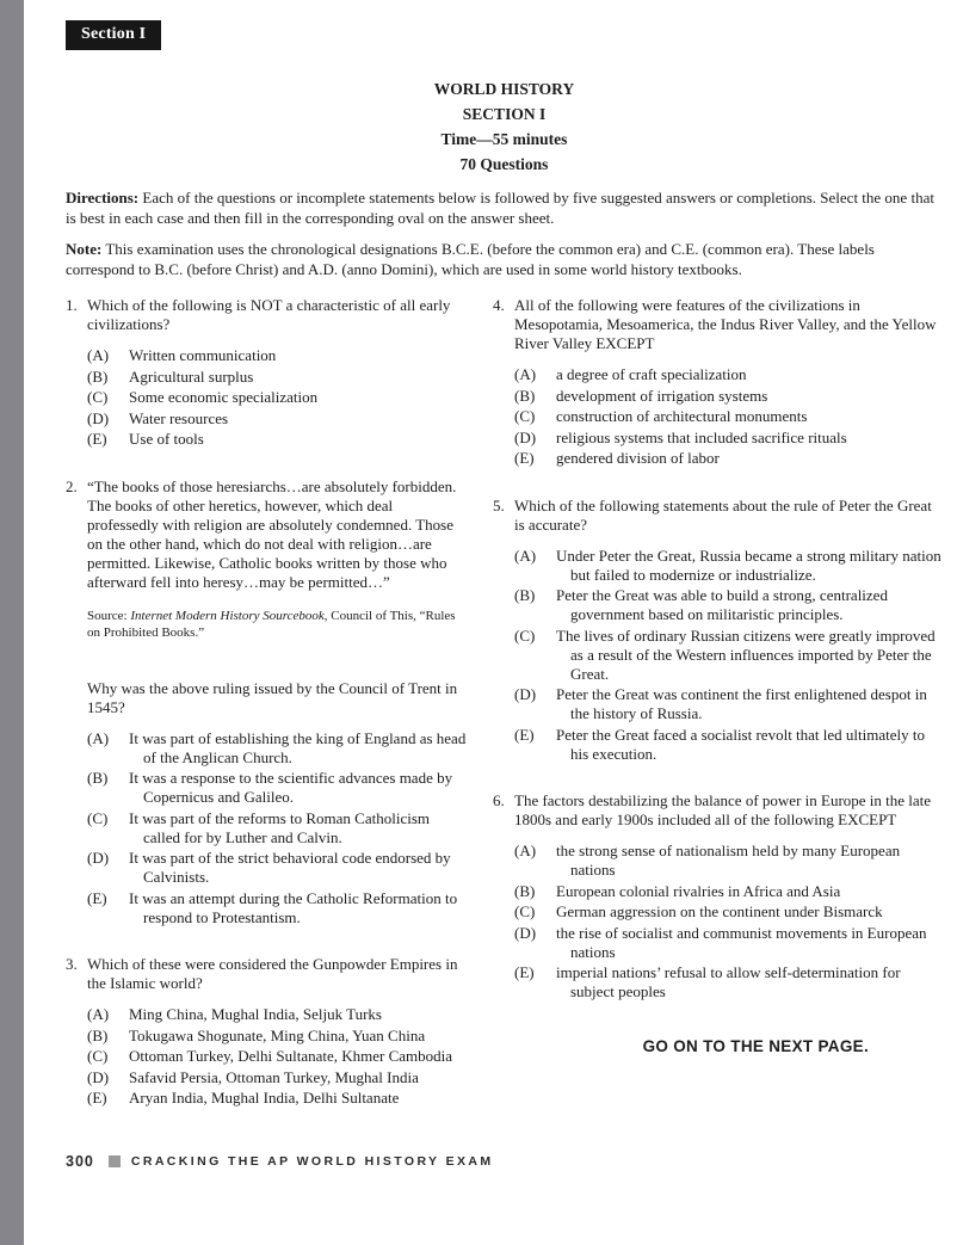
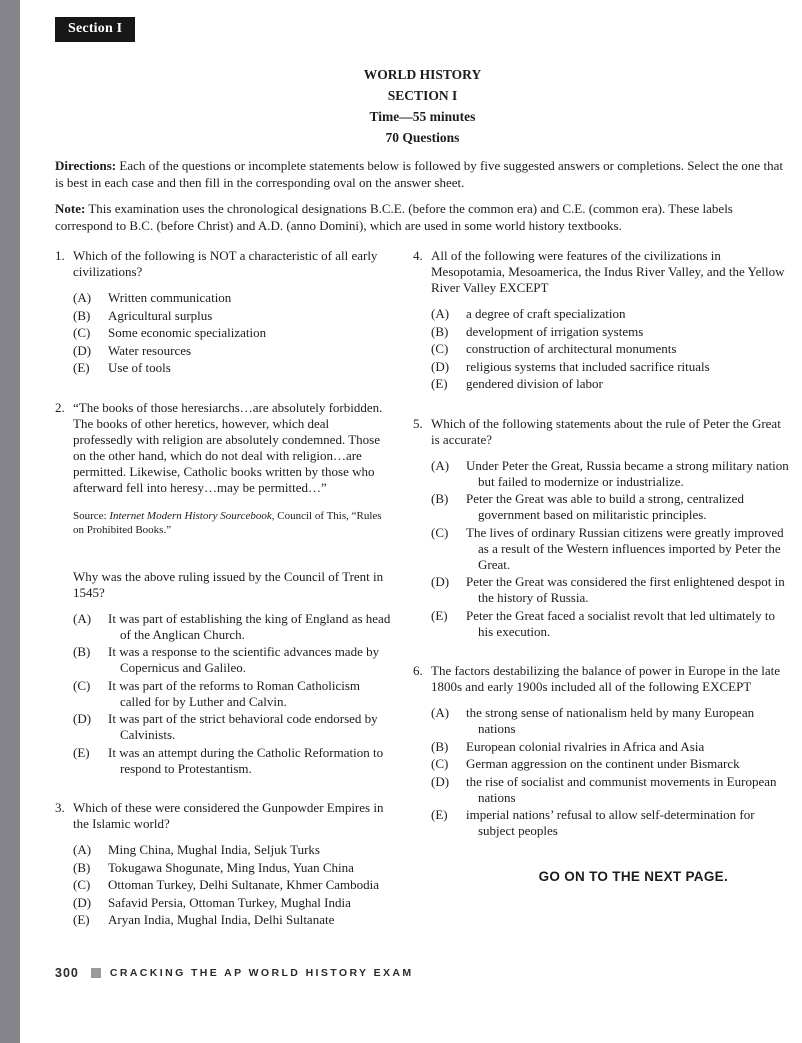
  Section I
  WORLD HISTORY
  SECTION I
  Time—55 minutes
  70 Questions
  Directions: Each of the questions or incomplete statements below is followed by five suggested answers or completions. Select the one that is best in each case and then fill in the corresponding oval on the answer sheet.
  Note: This examination uses the chronological designations B.C.E. (before the common era) and C.E. (common era). These labels correspond to B.C. (before Christ) and A.D. (anno Domini), which are used in some world history textbooks.
  1.
  Which of the following is NOT a characteristic of all early civilizations?
  (A)
  Written communication
  (B)
  Agricultural surplus
  (C)
  Some economic specialization
  (D)
  Water resources
  (E)
  Use of tools
  2.
  “The books of those heresiarchs…are absolutely forbidden. The books of other heretics, however, which deal professedly with religion are absolutely condemned. Those on the other hand, which do not deal with religion…are permitted. Likewise, Catholic books written by those who afterward fell into heresy…may be permitted…”
  Source: Internet Modern History Sourcebook, Council of This, “Rules on Prohibited Books.”
  Why was the above ruling issued by the Council of Trent in 1545?
  (A)
  It was part of establishing the king of England as head of the Anglican Church.
  (B)
  It was a response to the scientific advances made by Copernicus and Galileo.
  (C)
  It was part of the reforms to Roman Catholicism called for by Luther and Calvin.
  (D)
  It was part of the strict behavioral code endorsed by Calvinists.
  (E)
  It was an attempt during the Catholic Reformation to respond to Protestantism.
  3.
  Which of these were considered the Gunpowder Empires in the Islamic world?
  (A)
  Ming China, Mughal India, Seljuk Turks
  (B)
- Tokugawa Shogunate, Ming China, Yuan China
+ Tokugawa Shogunate, Ming Indus, Yuan China
  (C)
  Ottoman Turkey, Delhi Sultanate, Khmer Cambodia
  (D)
  Safavid Persia, Ottoman Turkey, Mughal India
  (E)
  Aryan India, Mughal India, Delhi Sultanate
  4.
  All of the following were features of the civilizations in Mesopotamia, Mesoamerica, the Indus River Valley, and the Yellow River Valley EXCEPT
  (A)
  a degree of craft specialization
  (B)
  development of irrigation systems
  (C)
  construction of architectural monuments
  (D)
  religious systems that included sacrifice rituals
  (E)
  gendered division of labor
  5.
  Which of the following statements about the rule of Peter the Great is accurate?
  (A)
  Under Peter the Great, Russia became a strong military nation but failed to modernize or industrialize.
  (B)
  Peter the Great was able to build a strong, centralized government based on militaristic principles.
  (C)
  The lives of ordinary Russian citizens were greatly improved as a result of the Western influences imported by Peter the Great.
  (D)
- Peter the Great was continent the first enlightened despot in the history of Russia.
+ Peter the Great was considered the first enlightened despot in the history of Russia.
  (E)
  Peter the Great faced a socialist revolt that led ultimately to his execution.
  6.
  The factors destabilizing the balance of power in Europe in the late 1800s and early 1900s included all of the following EXCEPT
  (A)
  the strong sense of nationalism held by many European nations
  (B)
  European colonial rivalries in Africa and Asia
  (C)
  German aggression on the continent under Bismarck
  (D)
  the rise of socialist and communist movements in European nations
  (E)
  imperial nations’ refusal to allow self-determination for subject peoples
  GO ON TO THE NEXT PAGE.
  300
  CRACKING THE AP WORLD HISTORY EXAM
